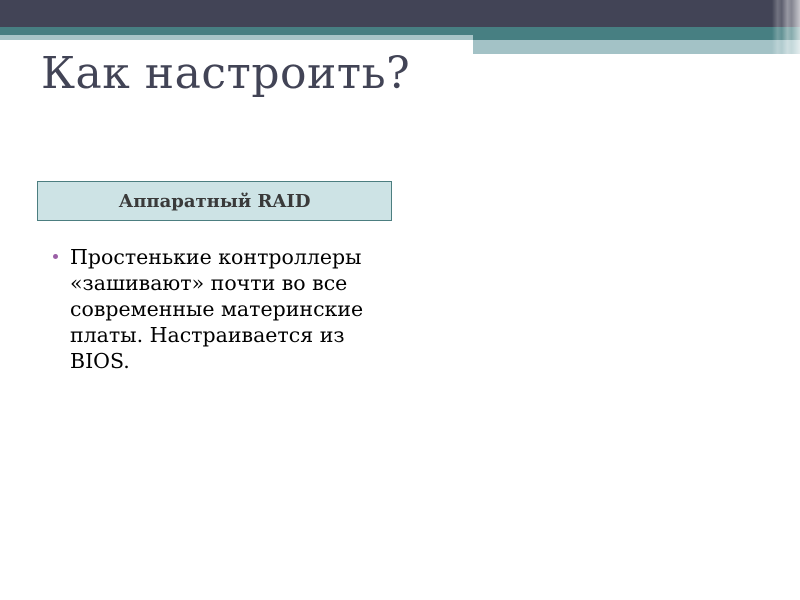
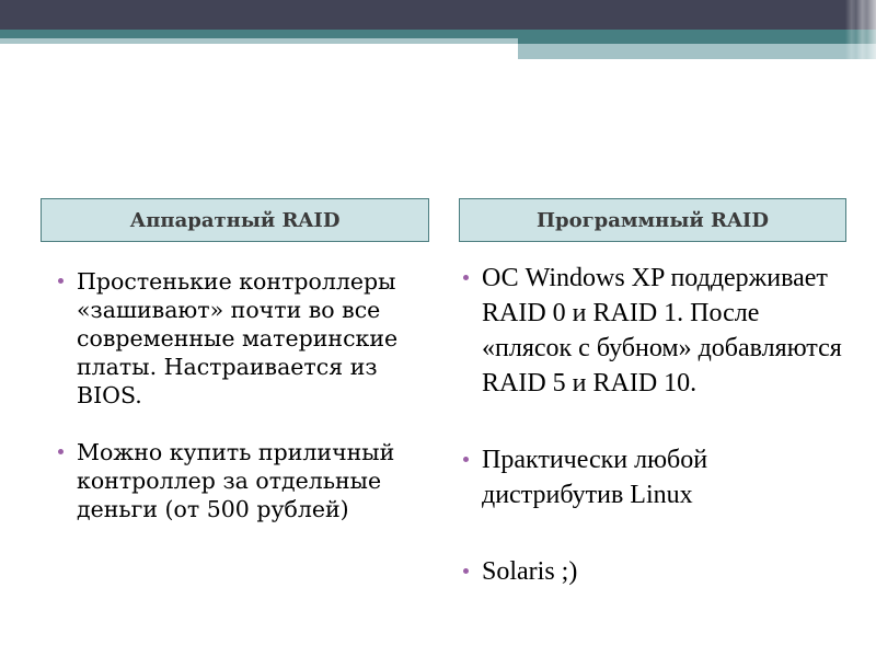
- Как настроить?
  Аппаратный RAID
+ Программный RAID
  Простенькие контроллеры «зашивают» почти во все современные материнские платы. Настраивается из BIOS.
+ Можно купить приличный контроллер за отдельные деньги (от 500 рублей)
+ ОС Windows XP поддерживает RAID 0 и RAID 1. После «плясок с бубном» добавляются RAID 5 и RAID 10.
+ Практически любой дистрибутив Linux
+ Solaris ;)
